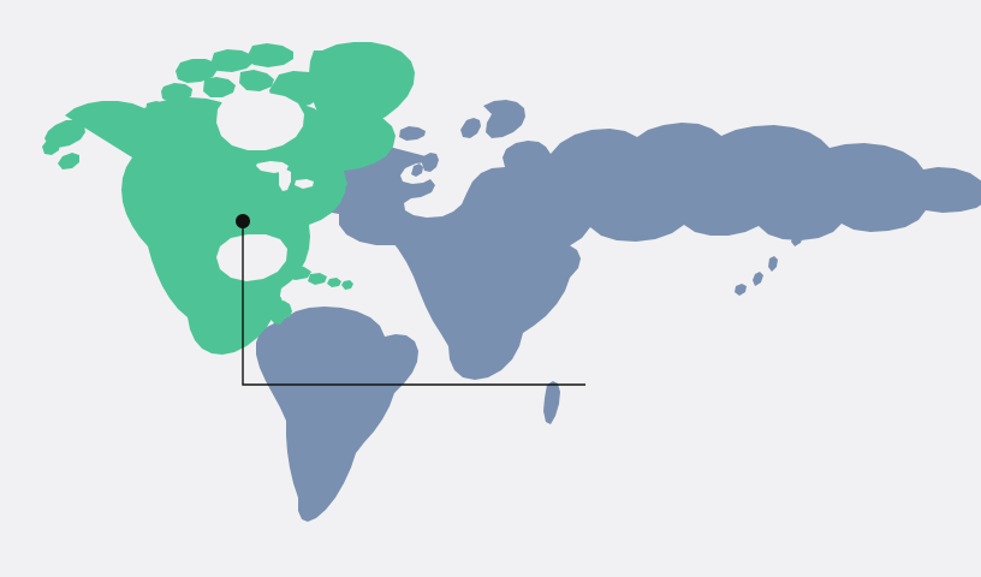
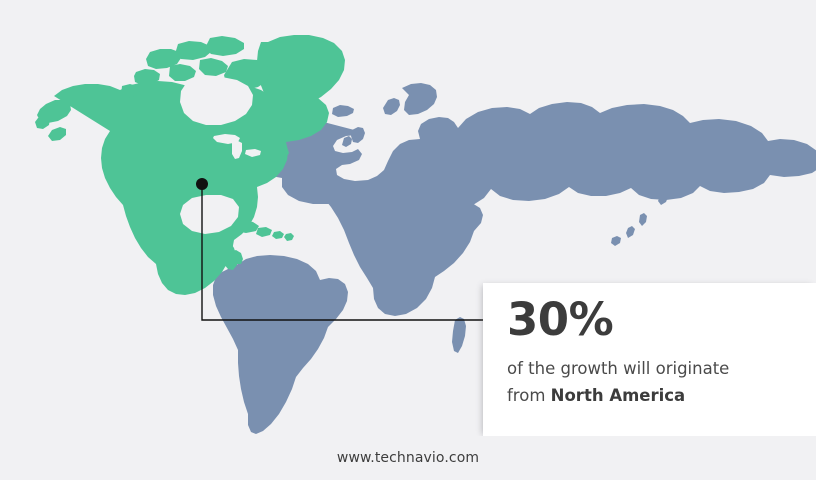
+ 30%
+ of the growth will originate
+ from North America
+ www.technavio.com
